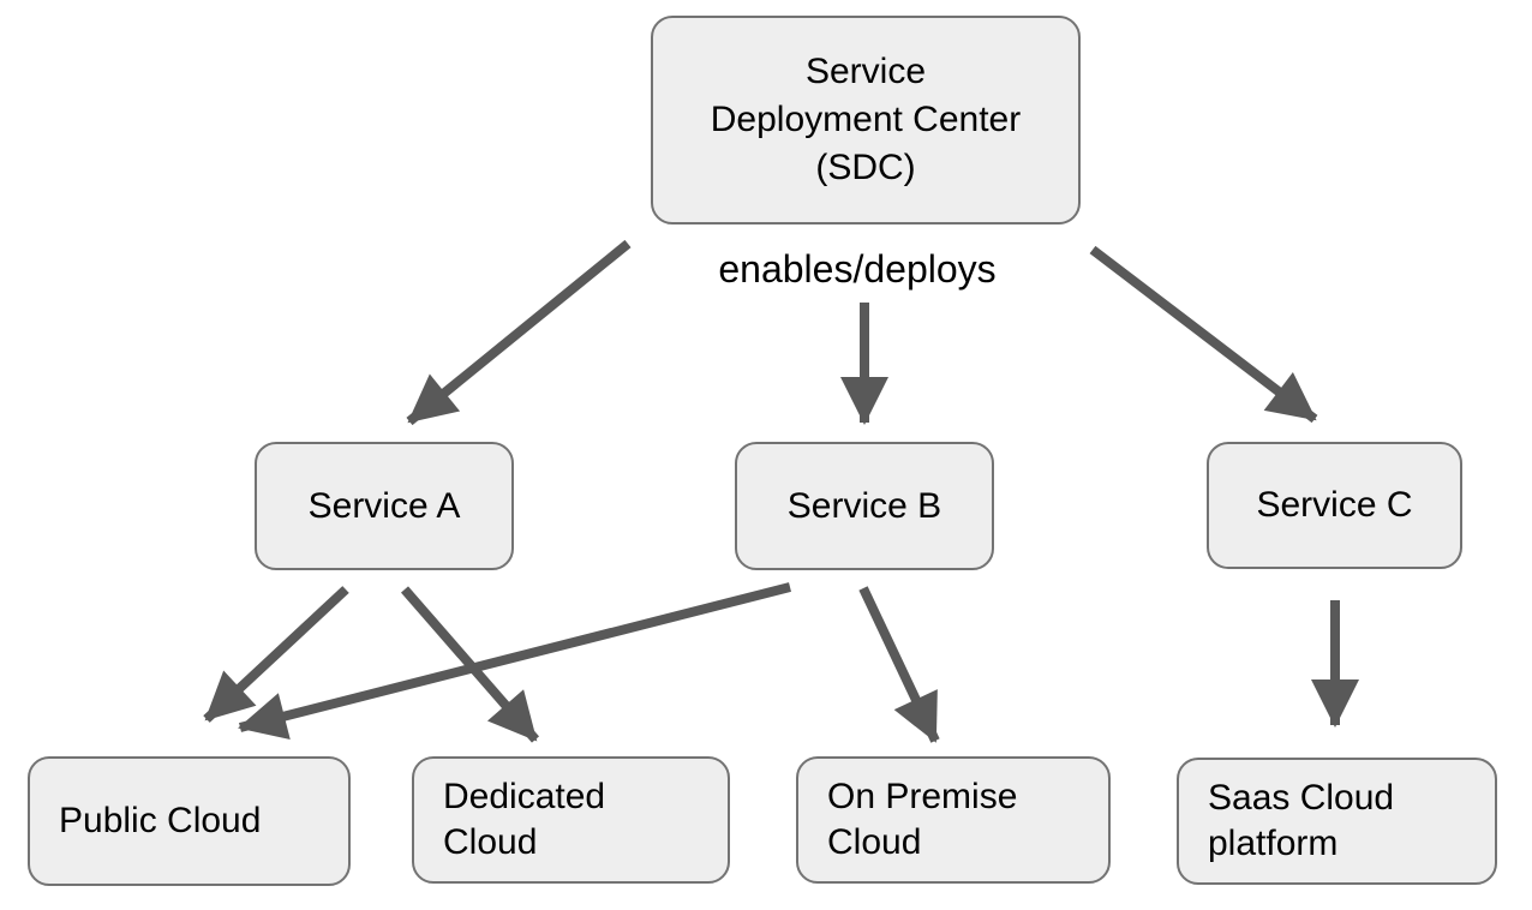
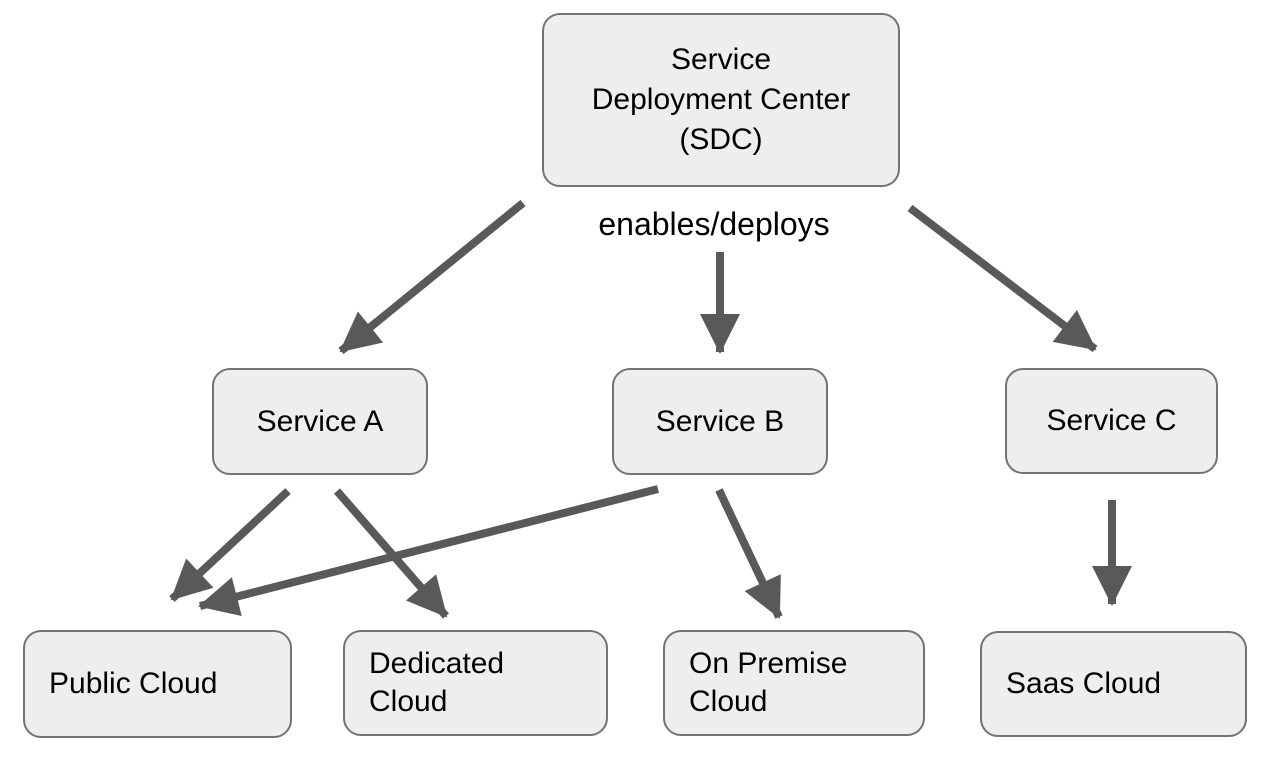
  Service
  Deployment Center
  (SDC)
  enables/deploys
  Service A
  Service B
  Service C
  Public Cloud
  Dedicated
  Cloud
  On Premise
  Cloud
  Saas Cloud
- platform
